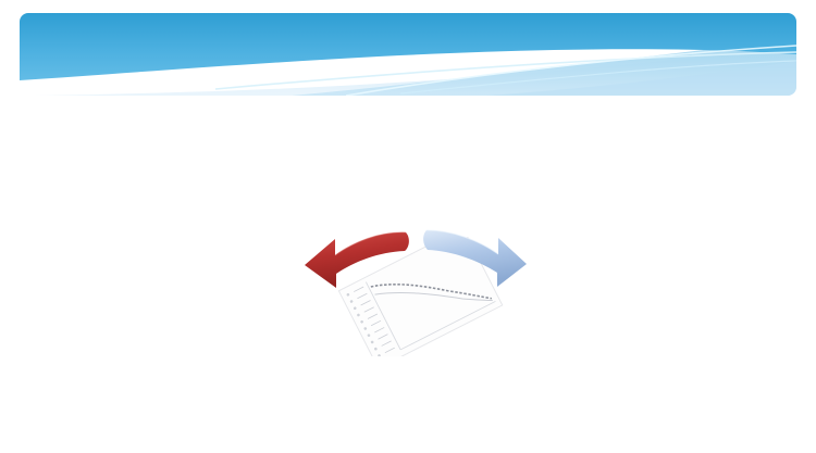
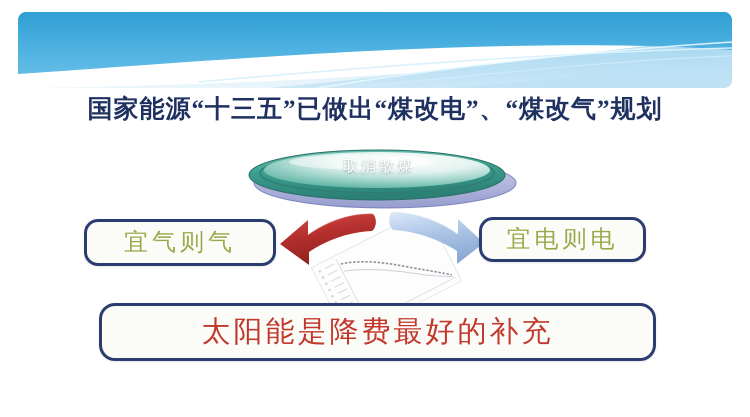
+ 国家能源“十三五”已做出“煤改电”、“煤改气”规划
+ 取消散煤
+ 宜气则气
+ 宜电则电
+ 太阳能是降费最好的补充
